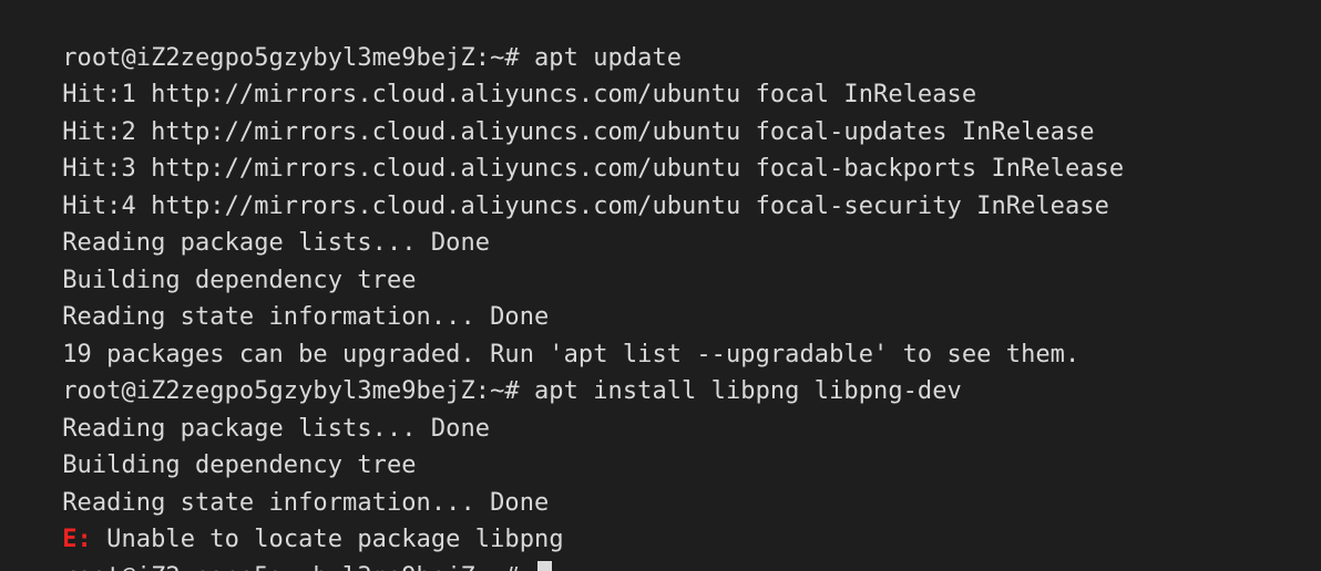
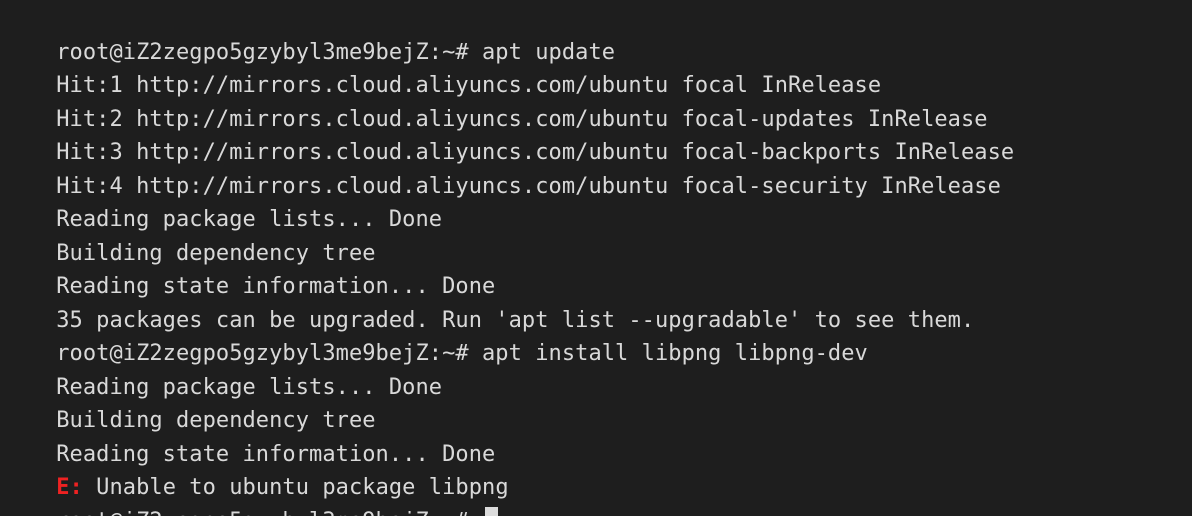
  root@iZ2zegpo5gzybyl3me9bejZ:~# apt update
  Hit:1 http://mirrors.cloud.aliyuncs.com/ubuntu focal InRelease
  Hit:2 http://mirrors.cloud.aliyuncs.com/ubuntu focal-updates InRelease
  Hit:3 http://mirrors.cloud.aliyuncs.com/ubuntu focal-backports InRelease
  Hit:4 http://mirrors.cloud.aliyuncs.com/ubuntu focal-security InRelease
  Reading package lists... Done
  Building dependency tree
  Reading state information... Done
- 19 packages can be upgraded. Run 'apt list --upgradable' to see them.
+ 35 packages can be upgraded. Run 'apt list --upgradable' to see them.
  root@iZ2zegpo5gzybyl3me9bejZ:~# apt install libpng libpng-dev
  Reading package lists... Done
  Building dependency tree
  Reading state information... Done
- E: Unable to locate package libpng
+ E: Unable to ubuntu package libpng
